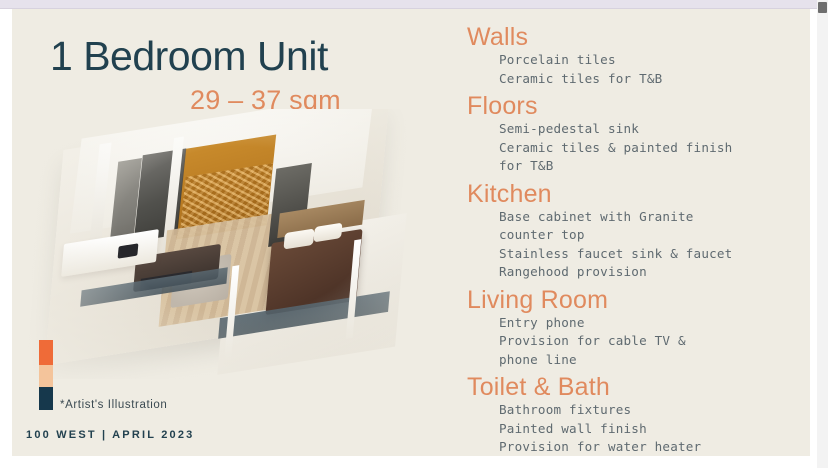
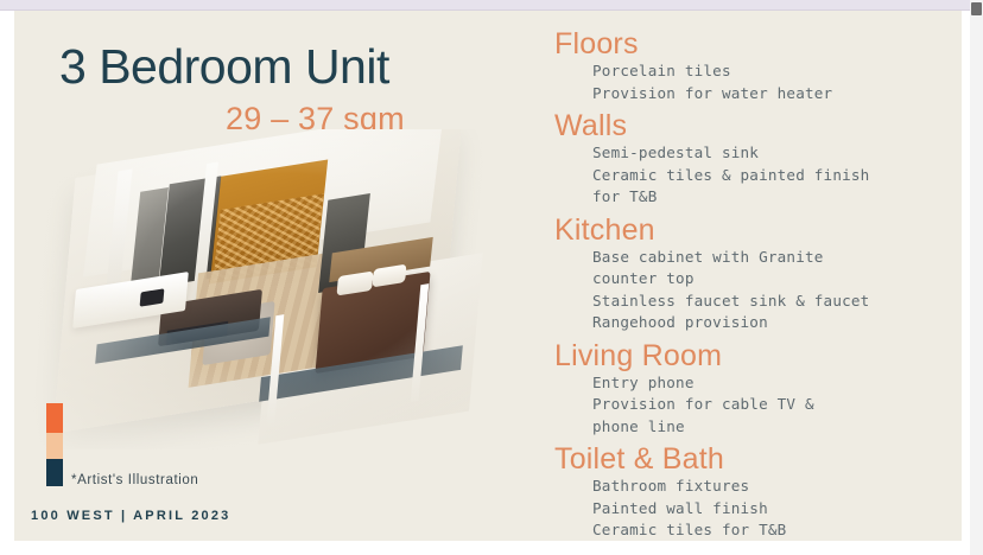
- 1 Bedroom Unit
+ 3 Bedroom Unit
  29 – 37 sqm
  *Artist's Illustration
  100 WEST | APRIL 2023
- Walls
+ Floors
  Porcelain tiles
- Ceramic tiles for T&B
+ Provision for water heater
- Floors
+ Walls
  Semi-pedestal sink
  Ceramic tiles & painted finish
  for T&B
  Kitchen
  Base cabinet with Granite
  counter top
  Stainless faucet sink & faucet
  Rangehood provision
  Living Room
  Entry phone
  Provision for cable TV &
  phone line
  Toilet & Bath
  Bathroom fixtures
  Painted wall finish
- Provision for water heater
+ Ceramic tiles for T&B
